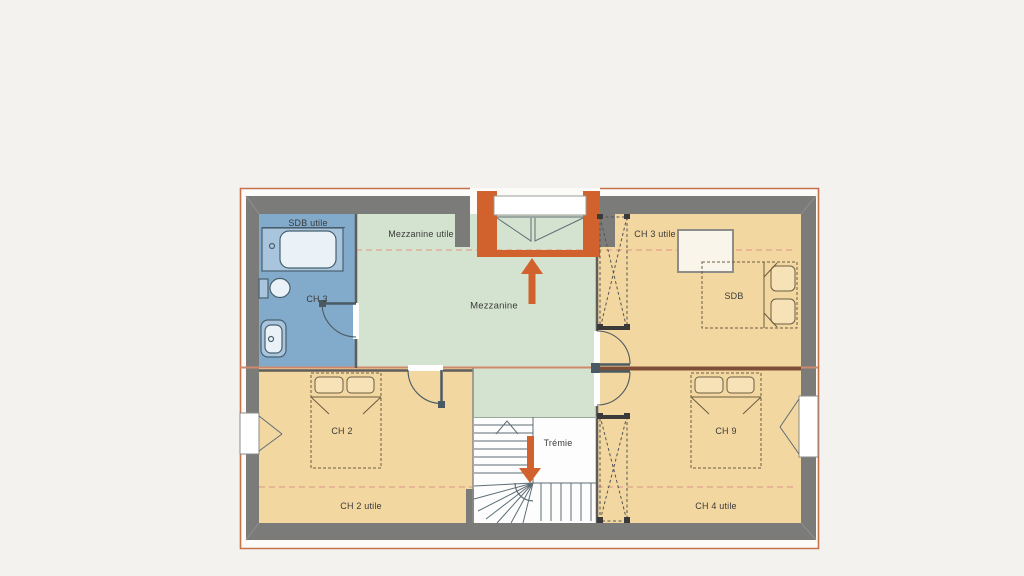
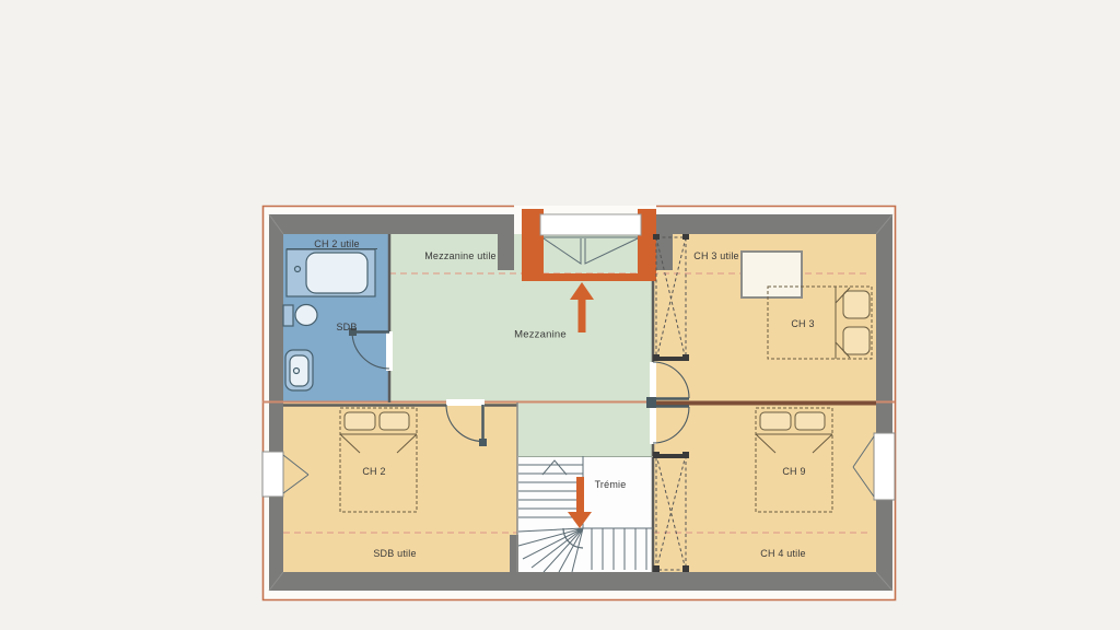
- SDB utile
+ CH 2 utile
- CH 3
+ SDB
  Mezzanine utile
  Mezzanine
  CH 2
- CH 2 utile
+ SDB utile
  CH 3 utile
- SDB
+ CH 3
  CH 9
  CH 4 utile
  Trémie
